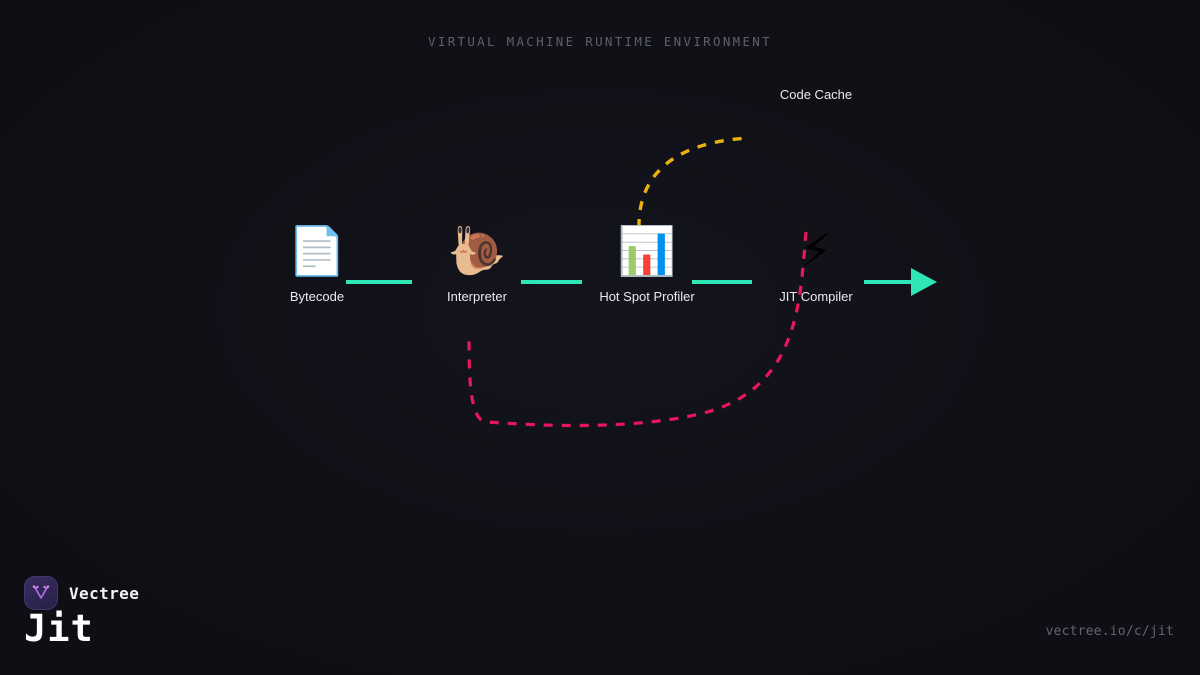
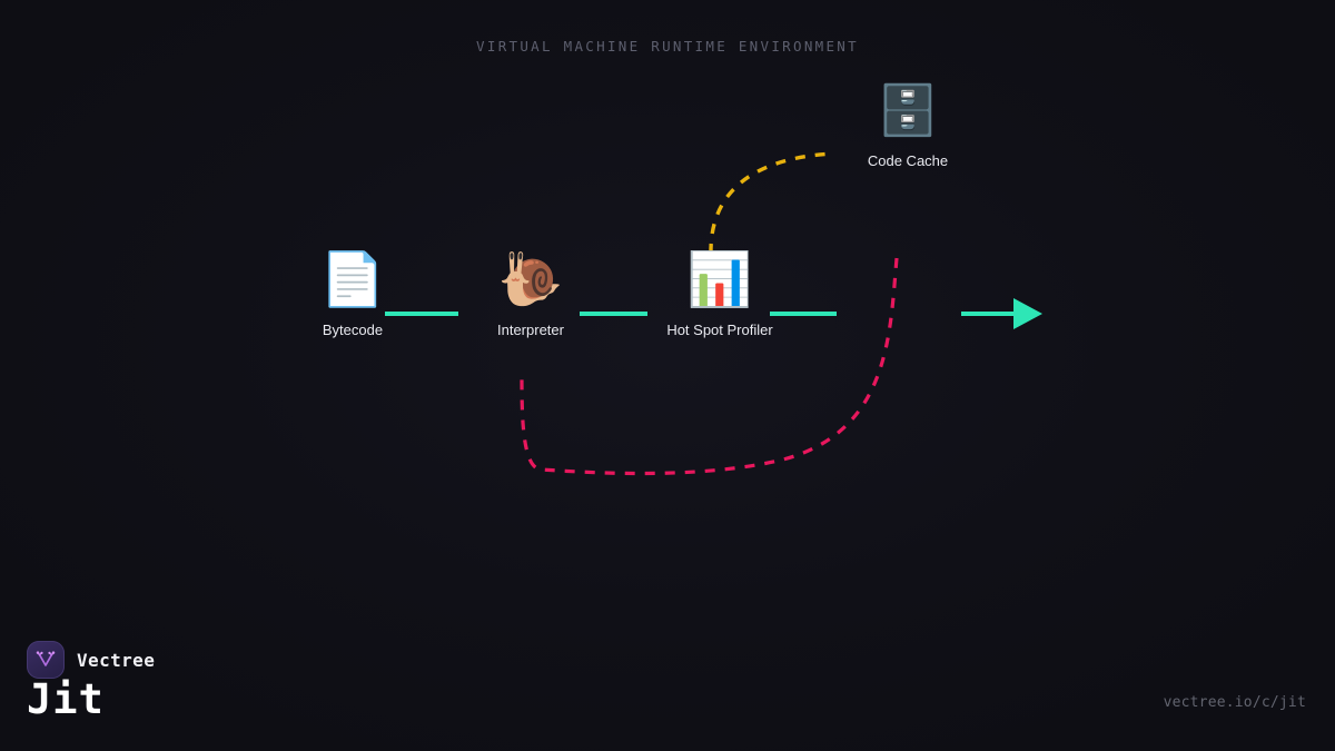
  VIRTUAL MACHINE RUNTIME ENVIRONMENT
+ 🗄️
  Code Cache
  📄
  Bytecode
  🐌
  Interpreter
  📊
  Hot Spot Profiler
- ⚡
- JIT Compiler
  Vectree
  Jit
  vectree.io/c/jit
